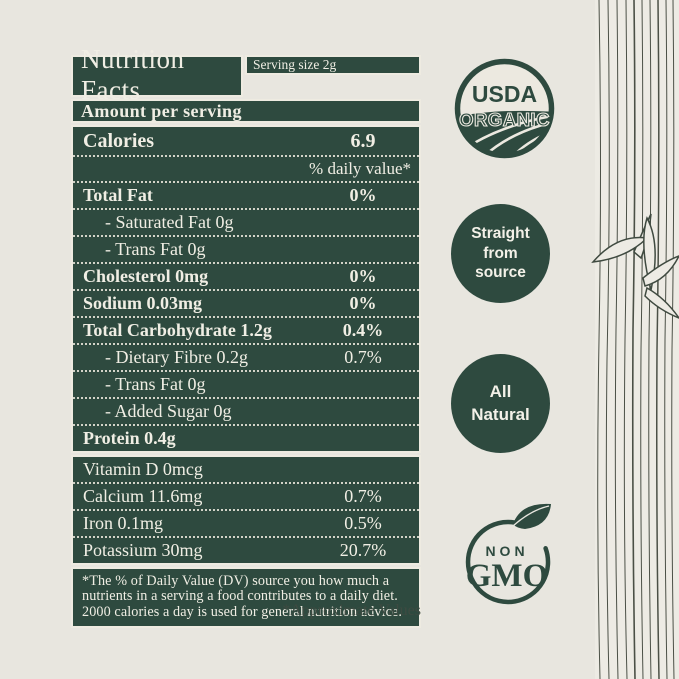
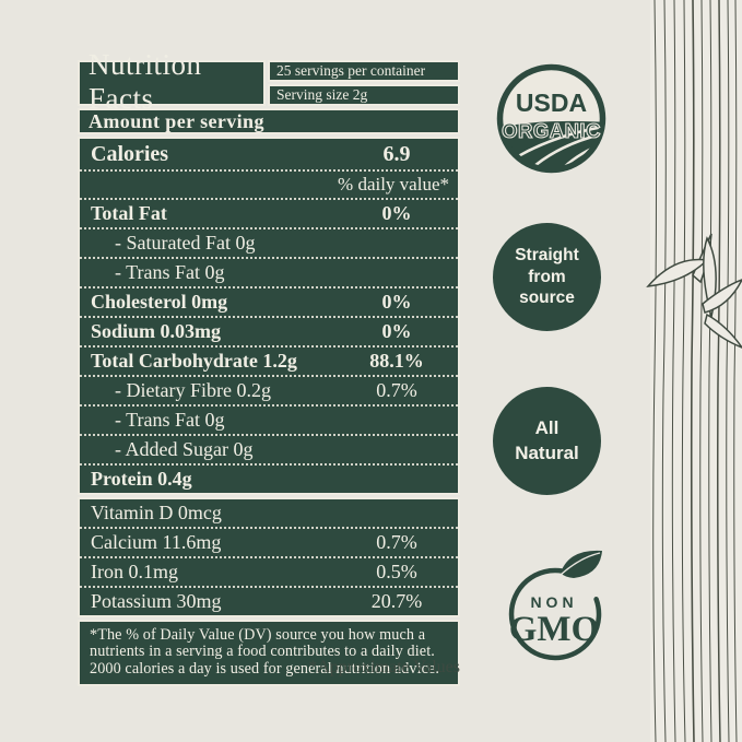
  Nutrition Facts
+ 25 servings per container
  Serving size 2g
  Amount per serving
  Calories
  6.9
  % daily value*
  Total Fat
  0%
  - Saturated Fat 0g
  - Trans Fat 0g
  Cholesterol 0mg
  0%
  Sodium 0.03mg
  0%
  Total Carbohydrate 1.2g
- 0.4%
+ 88.1%
  - Dietary Fibre 0.2g
  0.7%
  - Trans Fat 0g
  - Added Sugar 0g
  Protein 0.4g
  Vitamin D 0mcg
  Calcium 11.6mg
  0.7%
  Iron 0.1mg
  0.5%
  Potassium 30mg
  20.7%
  *The % of Daily Value (DV) source you how much a nutrients in a serving a food contributes to a daily diet. 2000 calories a day is used for general nutrition advice.
  *Approximate Values
  USDA
  ORGANIC
  Straight
  from
  source
  All
  Natural
  NON
  GMO
